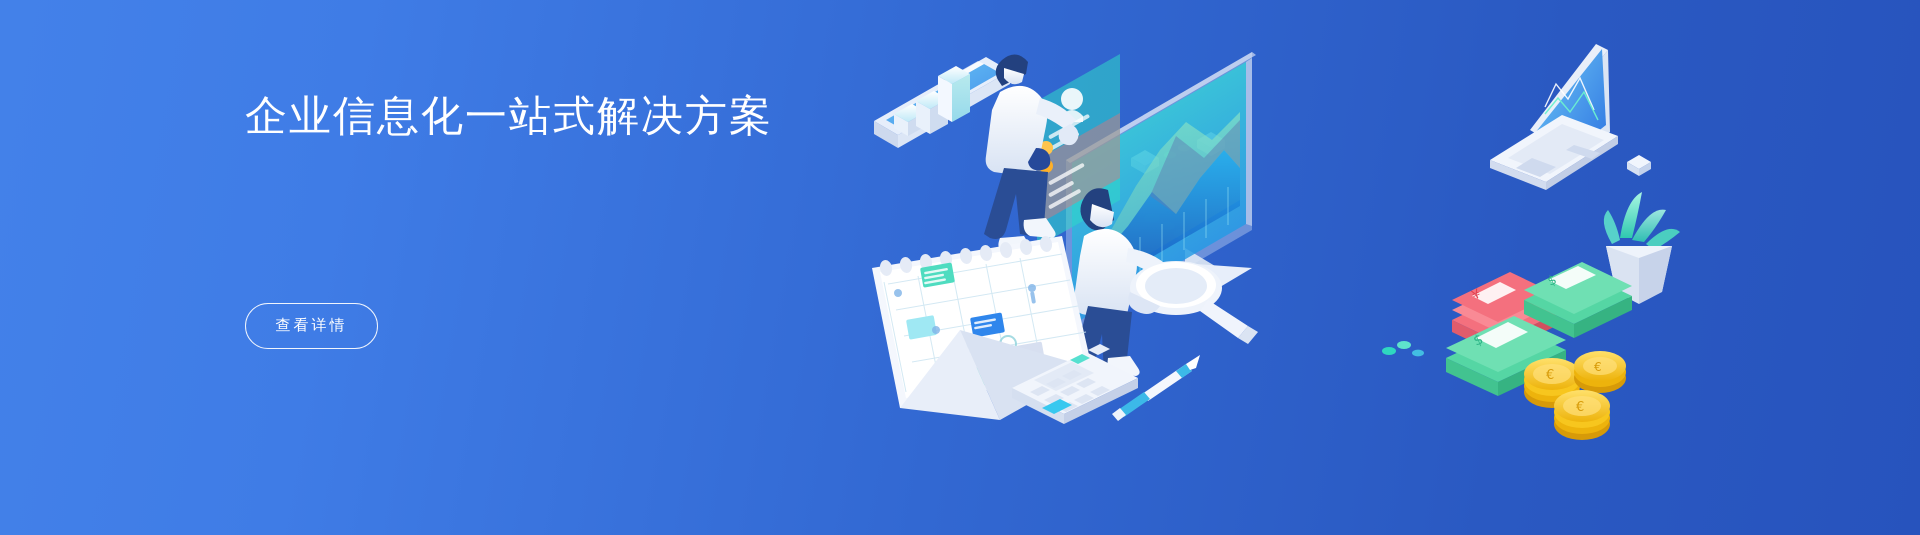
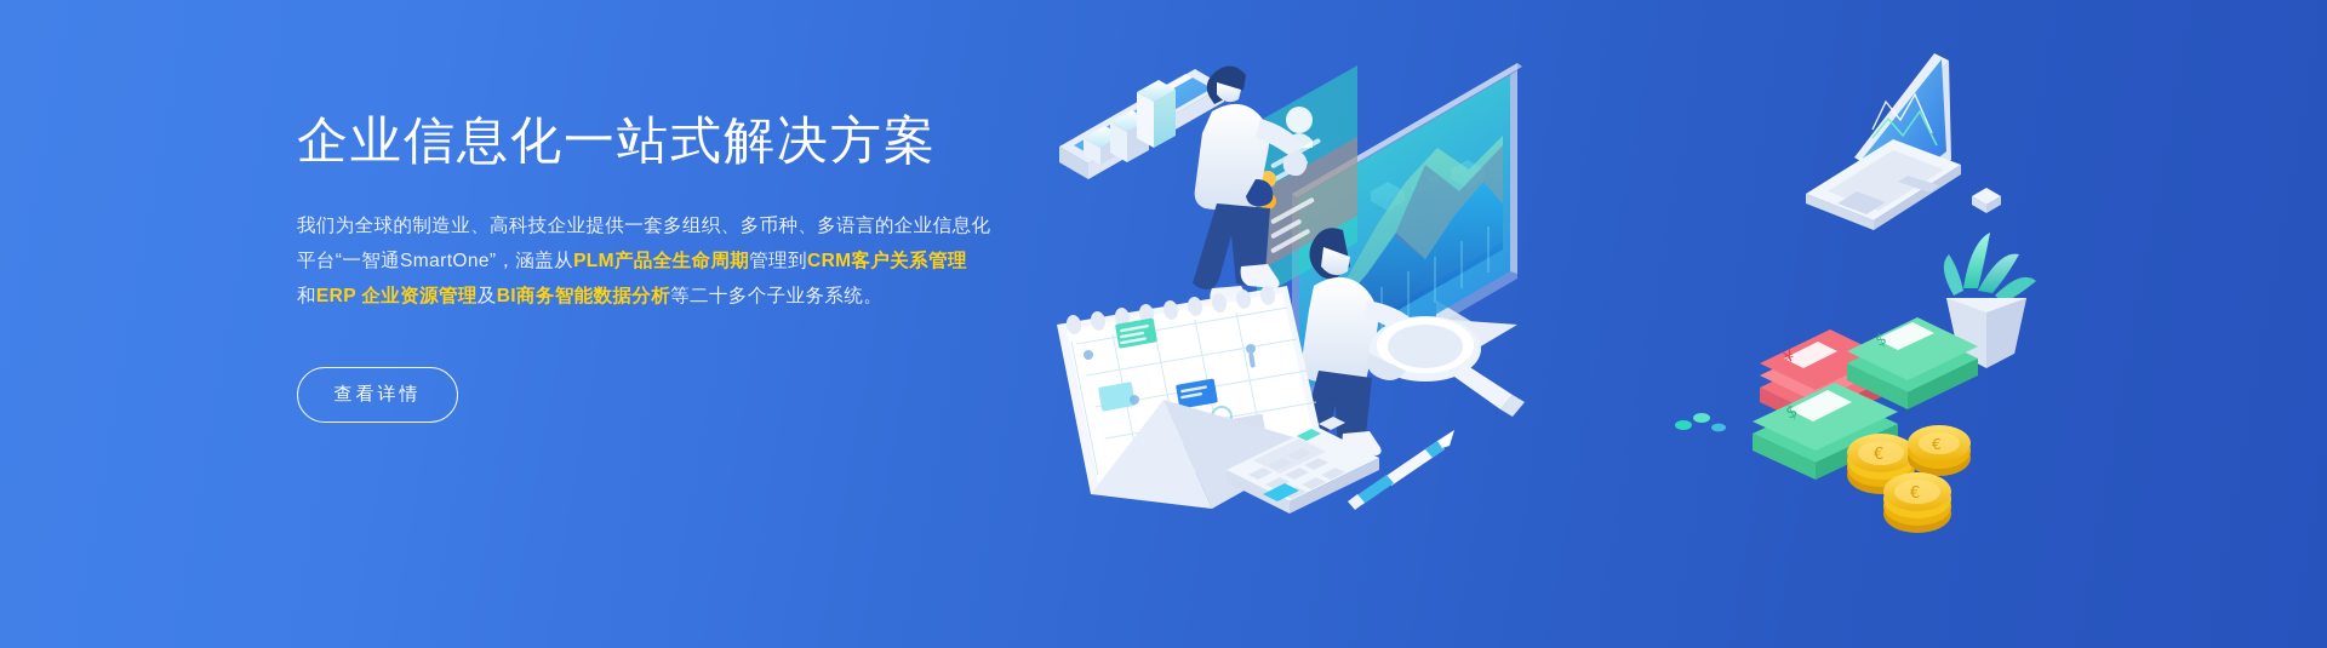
  €
  €
  €
  企业信息化一站式解决方案
+ 我们为全球的制造业、高科技企业提供一套多组织、多币种、多语言的企业信息化
+ 平台“一智通SmartOne”，涵盖从PLM产品全生命周期管理到CRM客户关系管理
+ 和ERP 企业资源管理及BI商务智能数据分析等二十多个子业务系统。
  查看详情
